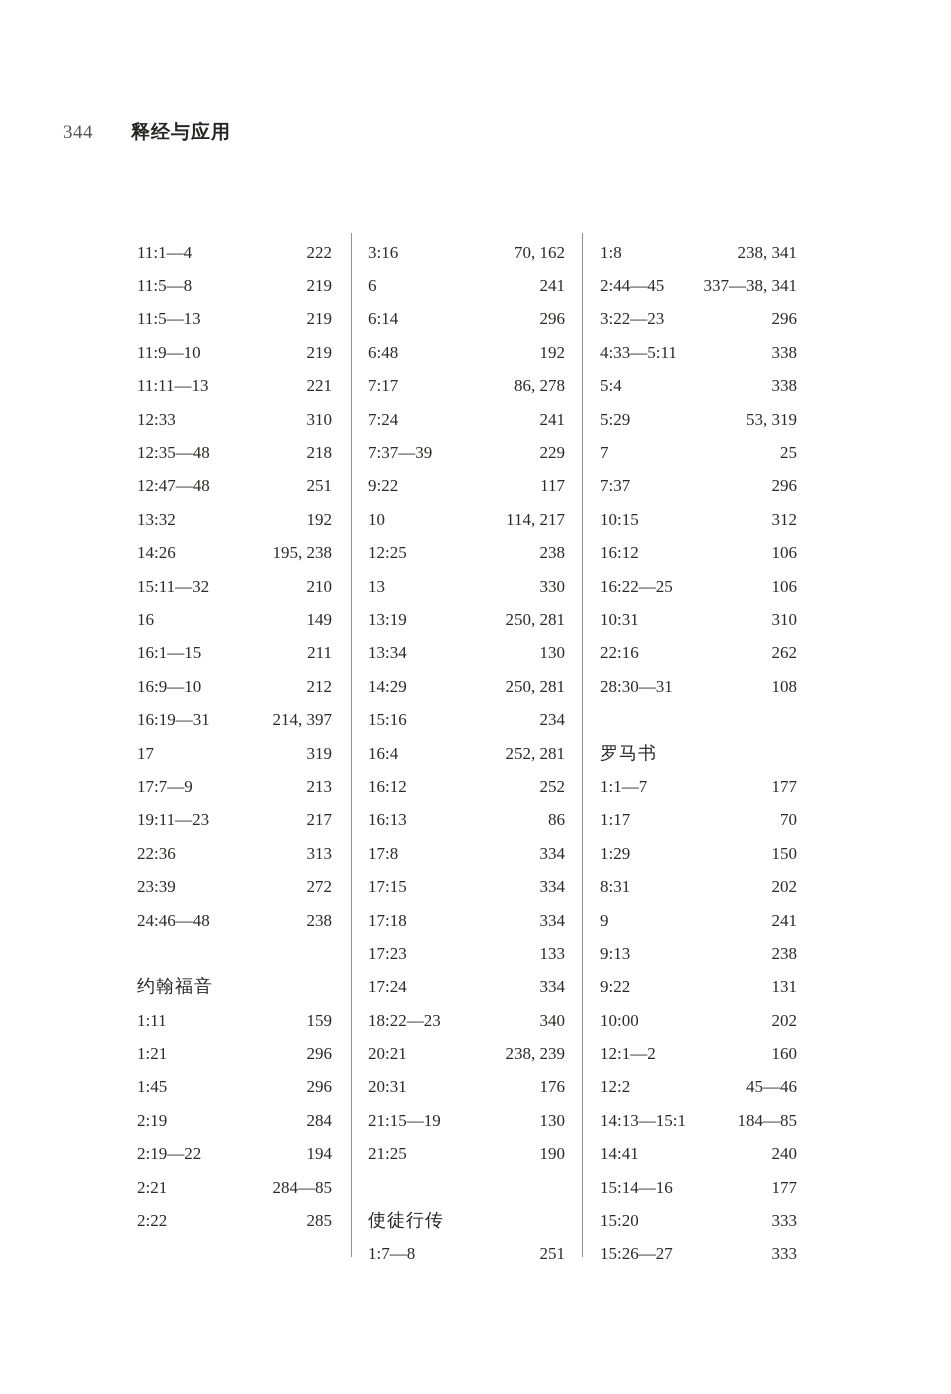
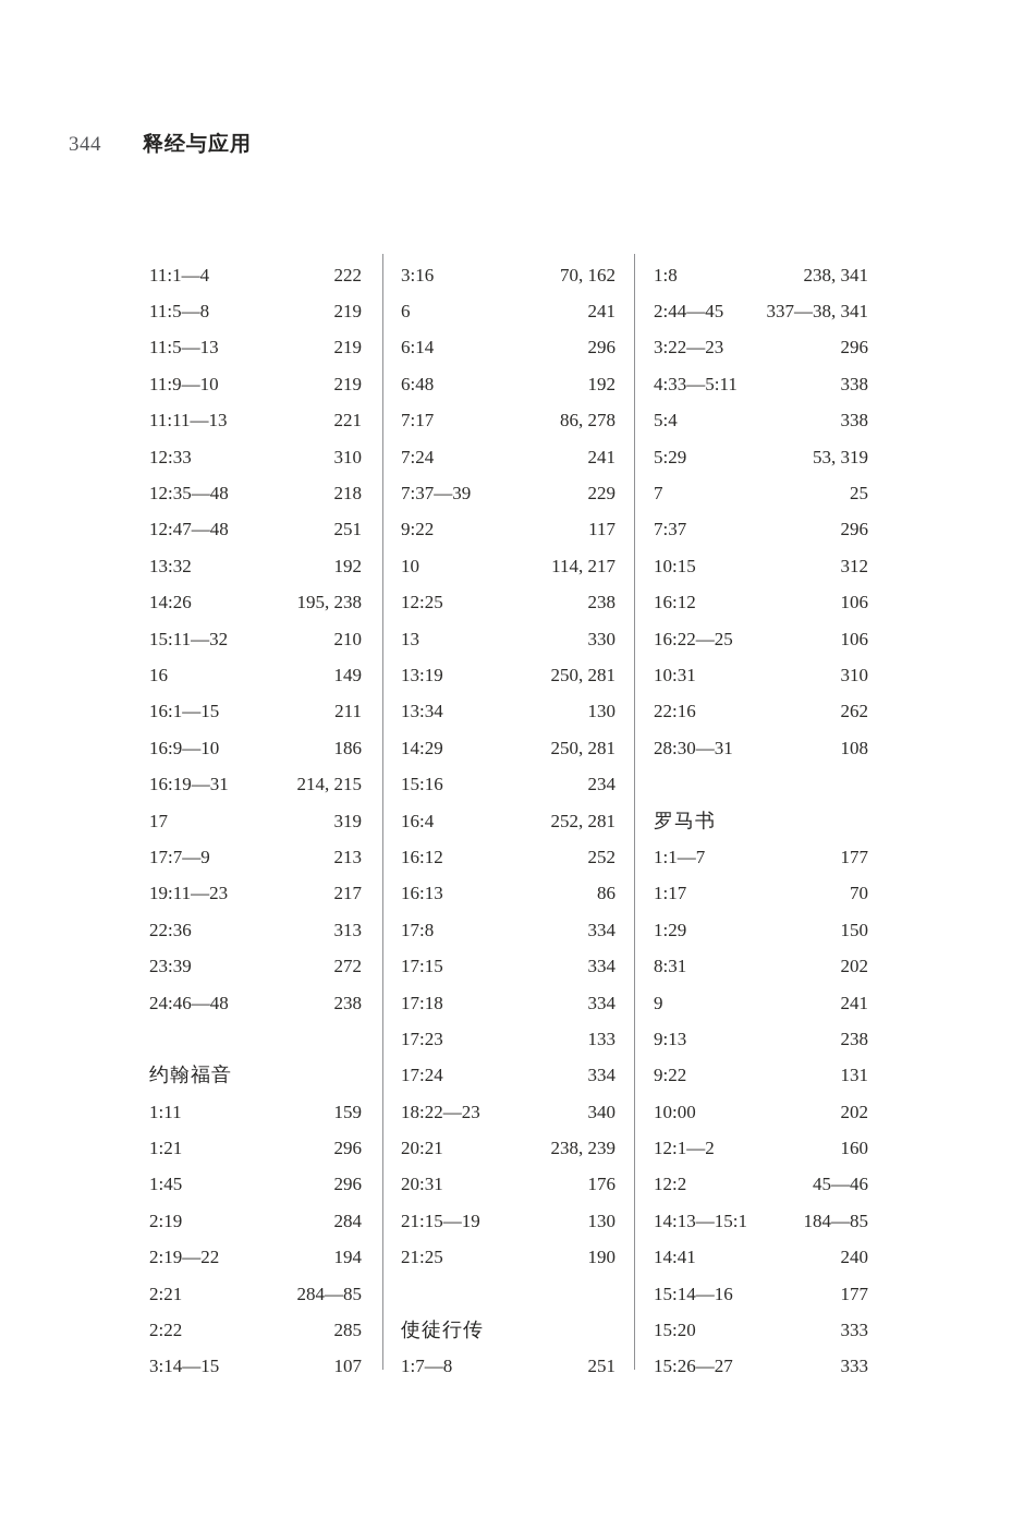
  344
  释经与应用
  11:1—4
  222
  11:5—8
  219
  11:5—13
  219
  11:9—10
  219
  11:11—13
  221
  12:33
  310
  12:35—48
  218
  12:47—48
  251
  13:32
  192
  14:26
  195, 238
  15:11—32
  210
  16
  149
  16:1—15
  211
  16:9—10
- 212
+ 186
  16:19—31
- 214, 397
+ 214, 215
  17
  319
  17:7—9
  213
  19:11—23
  217
  22:36
  313
  23:39
  272
  24:46—48
  238
  约翰福音
  1:11
  159
  1:21
  296
  1:45
  296
  2:19
  284
  2:19—22
  194
  2:21
  284—85
  2:22
  285
+ 3:14—15
+ 107
  3:16
  70, 162
  6
  241
  6:14
  296
  6:48
  192
  7:17
  86, 278
  7:24
  241
  7:37—39
  229
  9:22
  117
  10
  114, 217
  12:25
  238
  13
  330
  13:19
  250, 281
  13:34
  130
  14:29
  250, 281
  15:16
  234
  16:4
  252, 281
  16:12
  252
  16:13
  86
  17:8
  334
  17:15
  334
  17:18
  334
  17:23
  133
  17:24
  334
  18:22—23
  340
  20:21
  238, 239
  20:31
  176
  21:15—19
  130
  21:25
  190
  使徒行传
  1:7—8
  251
  1:8
  238, 341
  2:44—45
  337—38, 341
  3:22—23
  296
  4:33—5:11
  338
  5:4
  338
  5:29
  53, 319
  7
  25
  7:37
  296
  10:15
  312
  16:12
  106
  16:22—25
  106
  10:31
  310
  22:16
  262
  28:30—31
  108
  罗马书
  1:1—7
  177
  1:17
  70
  1:29
  150
  8:31
  202
  9
  241
  9:13
  238
  9:22
  131
  10:00
  202
  12:1—2
  160
  12:2
  45—46
  14:13—15:1
  184—85
  14:41
  240
  15:14—16
  177
  15:20
  333
  15:26—27
  333
